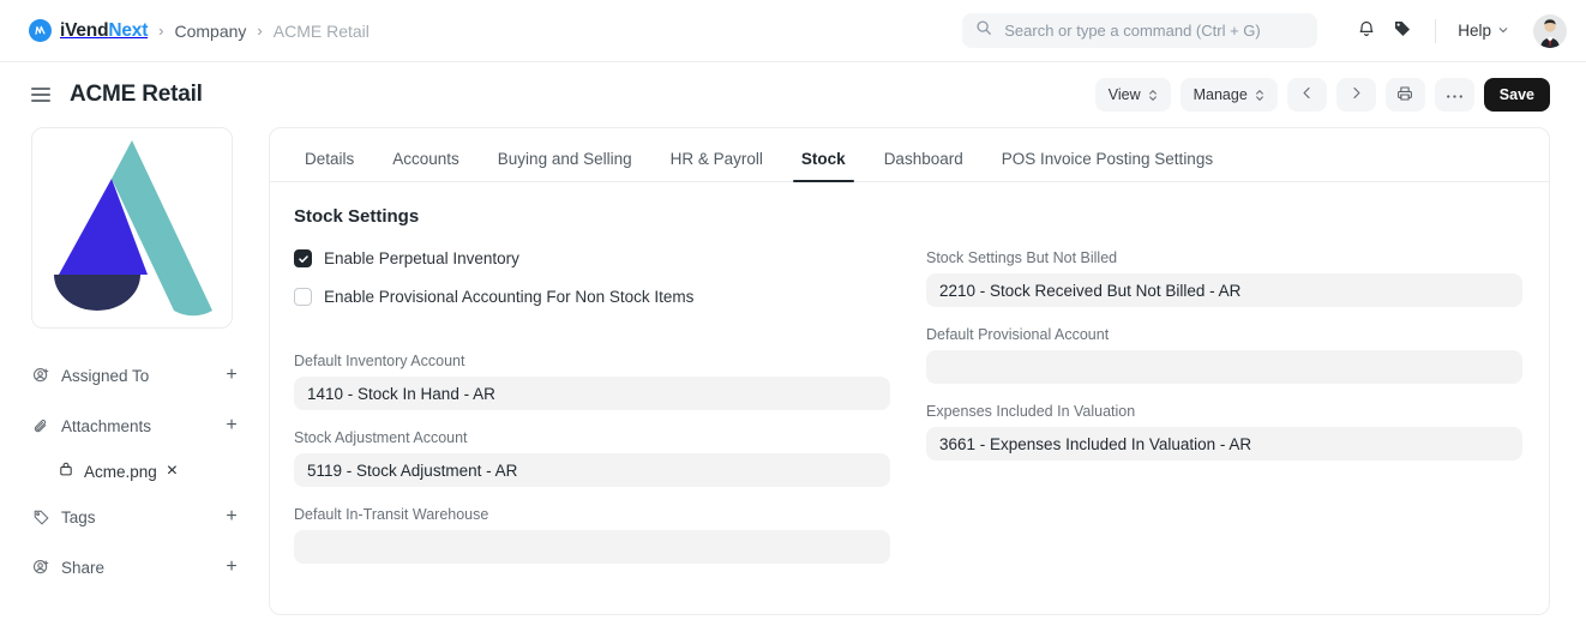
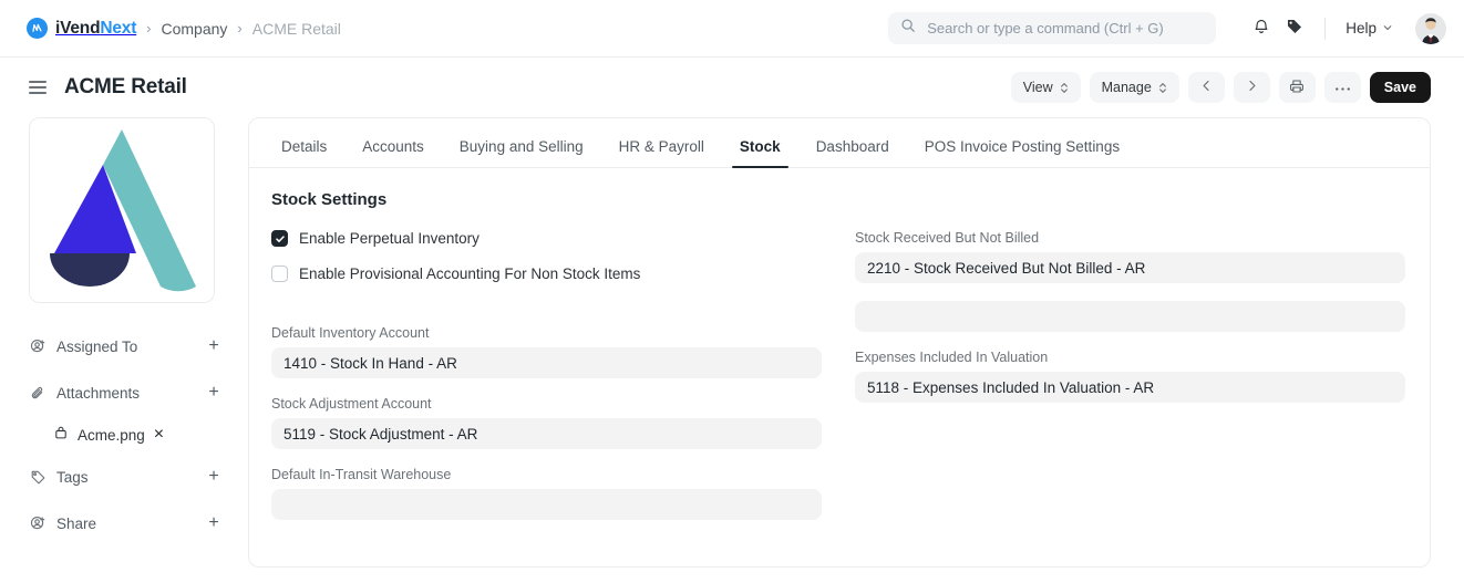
  iVendNext
  ›
  Company
  ›
  ACME Retail
  Search or type a command (Ctrl + G)
  Help
  ACME Retail
  View
  Manage
  Save
  Assigned To
  +
  Attachments
  +
  Acme.png
  ×
  Tags
  +
  Share
  +
  Details
  Accounts
  Buying and Selling
  HR & Payroll
  Stock
  Dashboard
  POS Invoice Posting Settings
  Stock Settings
  Enable Perpetual Inventory
  Enable Provisional Accounting For Non Stock Items
  Default Inventory Account
  1410 - Stock In Hand - AR
  Stock Adjustment Account
  5119 - Stock Adjustment - AR
  Default In-Transit Warehouse
- Stock Settings But Not Billed
+ Stock Received But Not Billed
  2210 - Stock Received But Not Billed - AR
- Default Provisional Account
  Expenses Included In Valuation
- 3661 - Expenses Included In Valuation - AR
+ 5118 - Expenses Included In Valuation - AR
